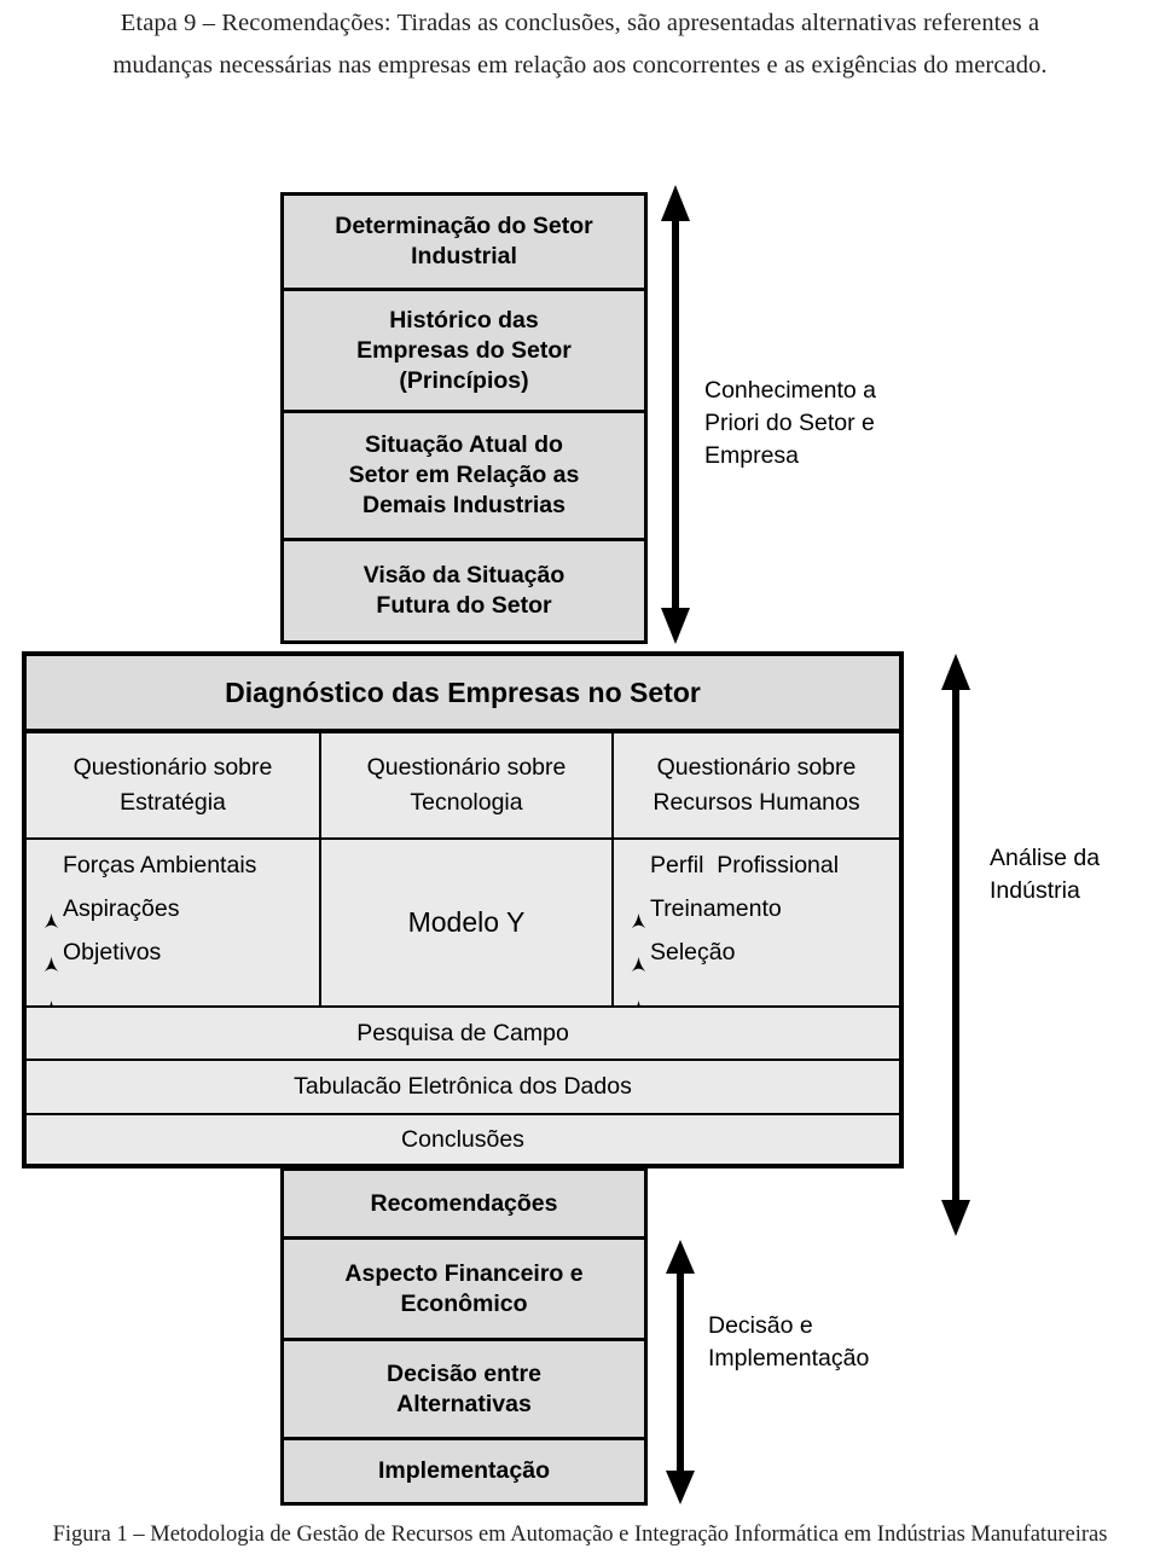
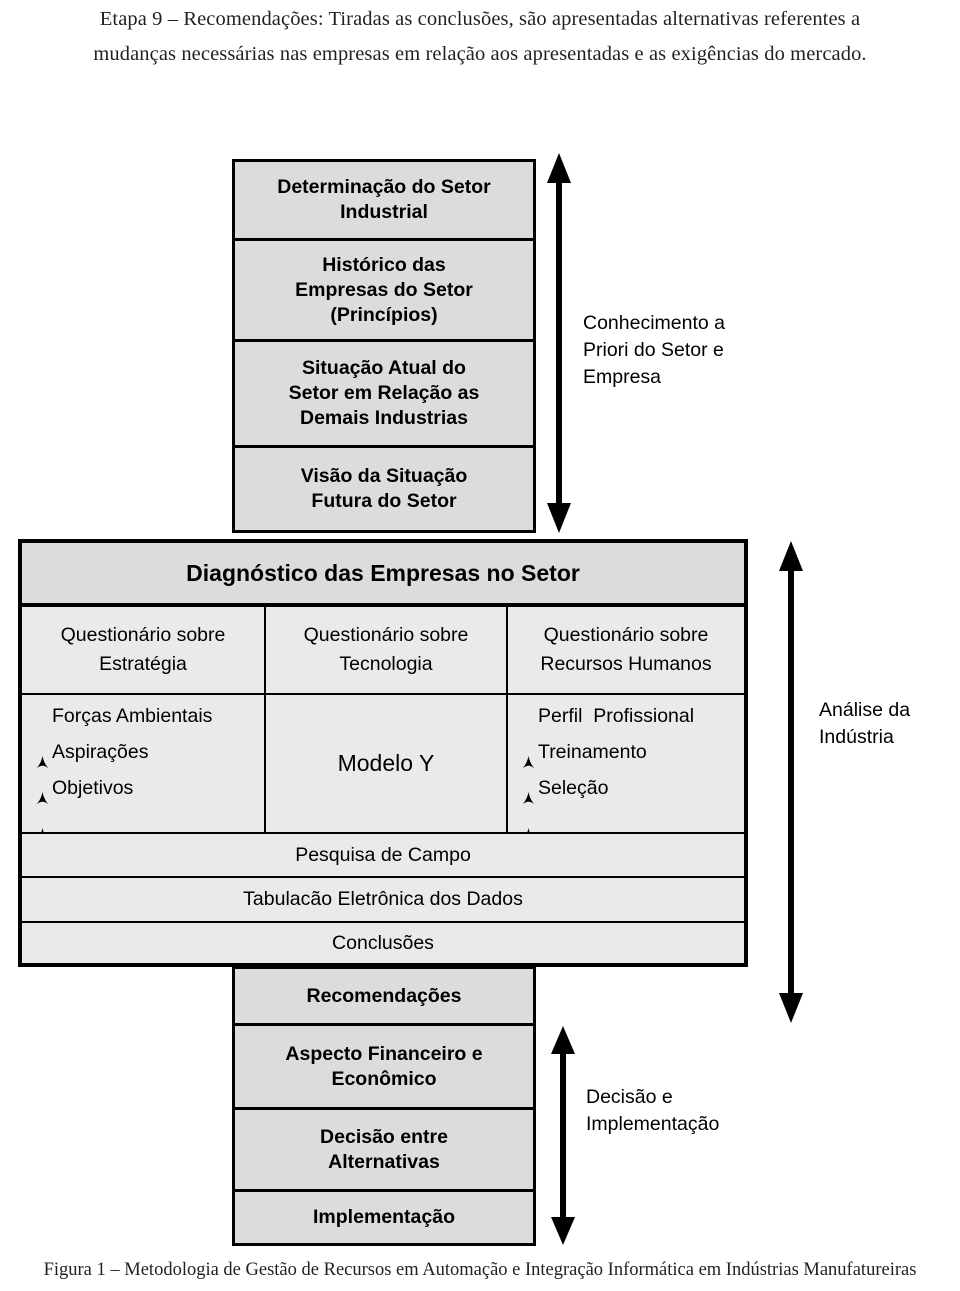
  Etapa 9 – Recomendações: Tiradas as conclusões, são apresentadas alternativas referentes a
- mudanças necessárias nas empresas em relação aos concorrentes e as exigências do mercado.
+ mudanças necessárias nas empresas em relação aos apresentadas e as exigências do mercado.
  Determinação do Setor
  Industrial
  Histórico das
  Empresas do Setor
  (Princípios)
  Situação Atual do
  Setor em Relação as
  Demais Industrias
  Visão da Situação
  Futura do Setor
  Conhecimento a
  Priori do Setor e
  Empresa
  Diagnóstico das Empresas no Setor
  Questionário sobre
  Estratégia
  Forças Ambientais
  Aspirações
  Objetivos
  Questionário sobre
  Tecnologia
  Modelo Y
  Questionário sobre
  Recursos Humanos
  Perfil Profissional
  Treinamento
  Seleção
  Pesquisa de Campo
  Tabulacão Eletrônica dos Dados
  Conclusões
  Análise da
  Indústria
  Recomendações
  Aspecto Financeiro e
  Econômico
  Decisão entre
  Alternativas
  Implementação
  Decisão e
  Implementação
  Figura 1 – Metodologia de Gestão de Recursos em Automação e Integração Informática em Indústrias Manufatureiras
